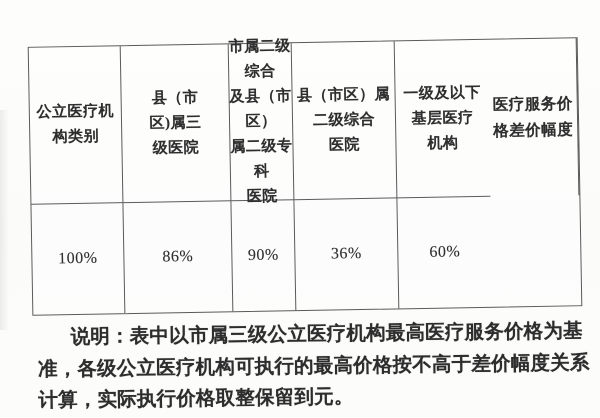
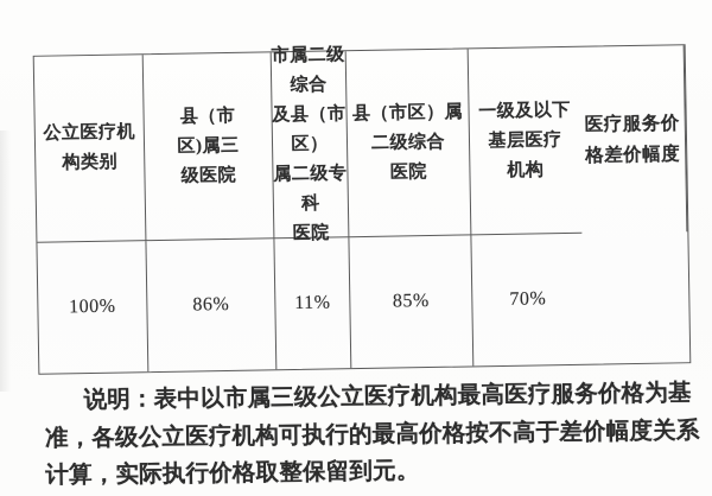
  公立医疗机
  构类别
  县（市
  区)属三
  级医院
  市属二级综合
  及县（市区）
  属二级专科
  医院
  县（市区）属
  二级综合
  医院
  一级及以下
  基层医疗
  机构
  医疗服务价
  格差价幅度
  100%
  86%
- 90%
+ 11%
- 36%
+ 85%
- 60%
+ 70%
  说明：表中以市属三级公立医疗机构最高医疗服务价格为基
  准，各级公立医疗机构可执行的最高价格按不高于差价幅度关系
  计算，实际执行价格取整保留到元。
